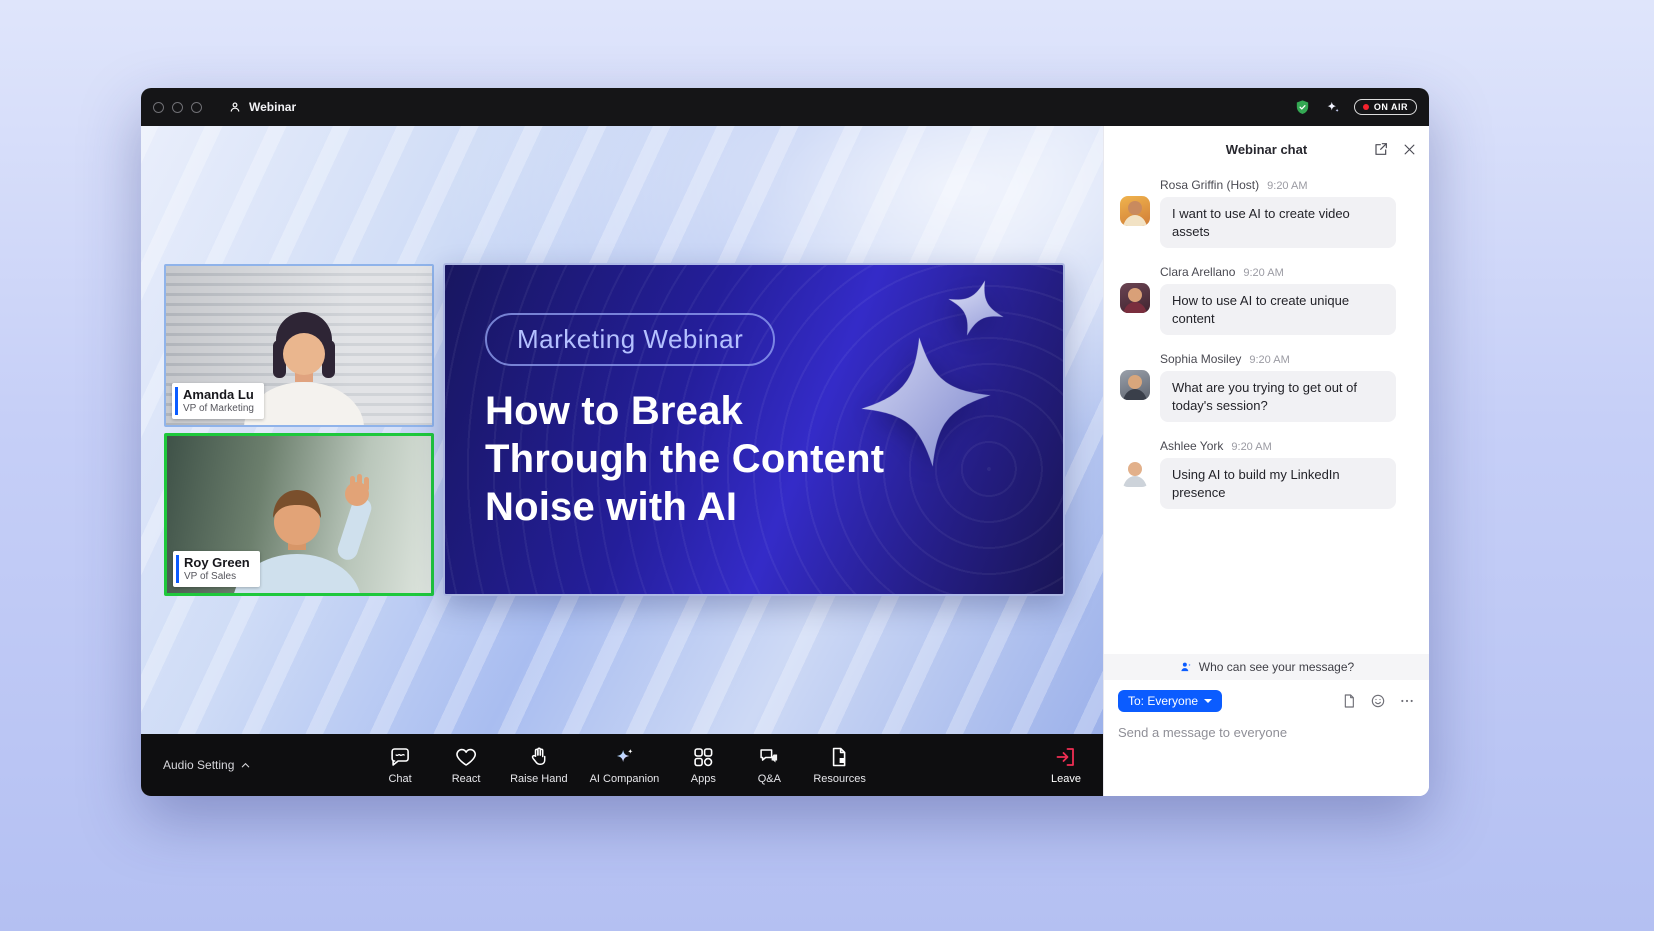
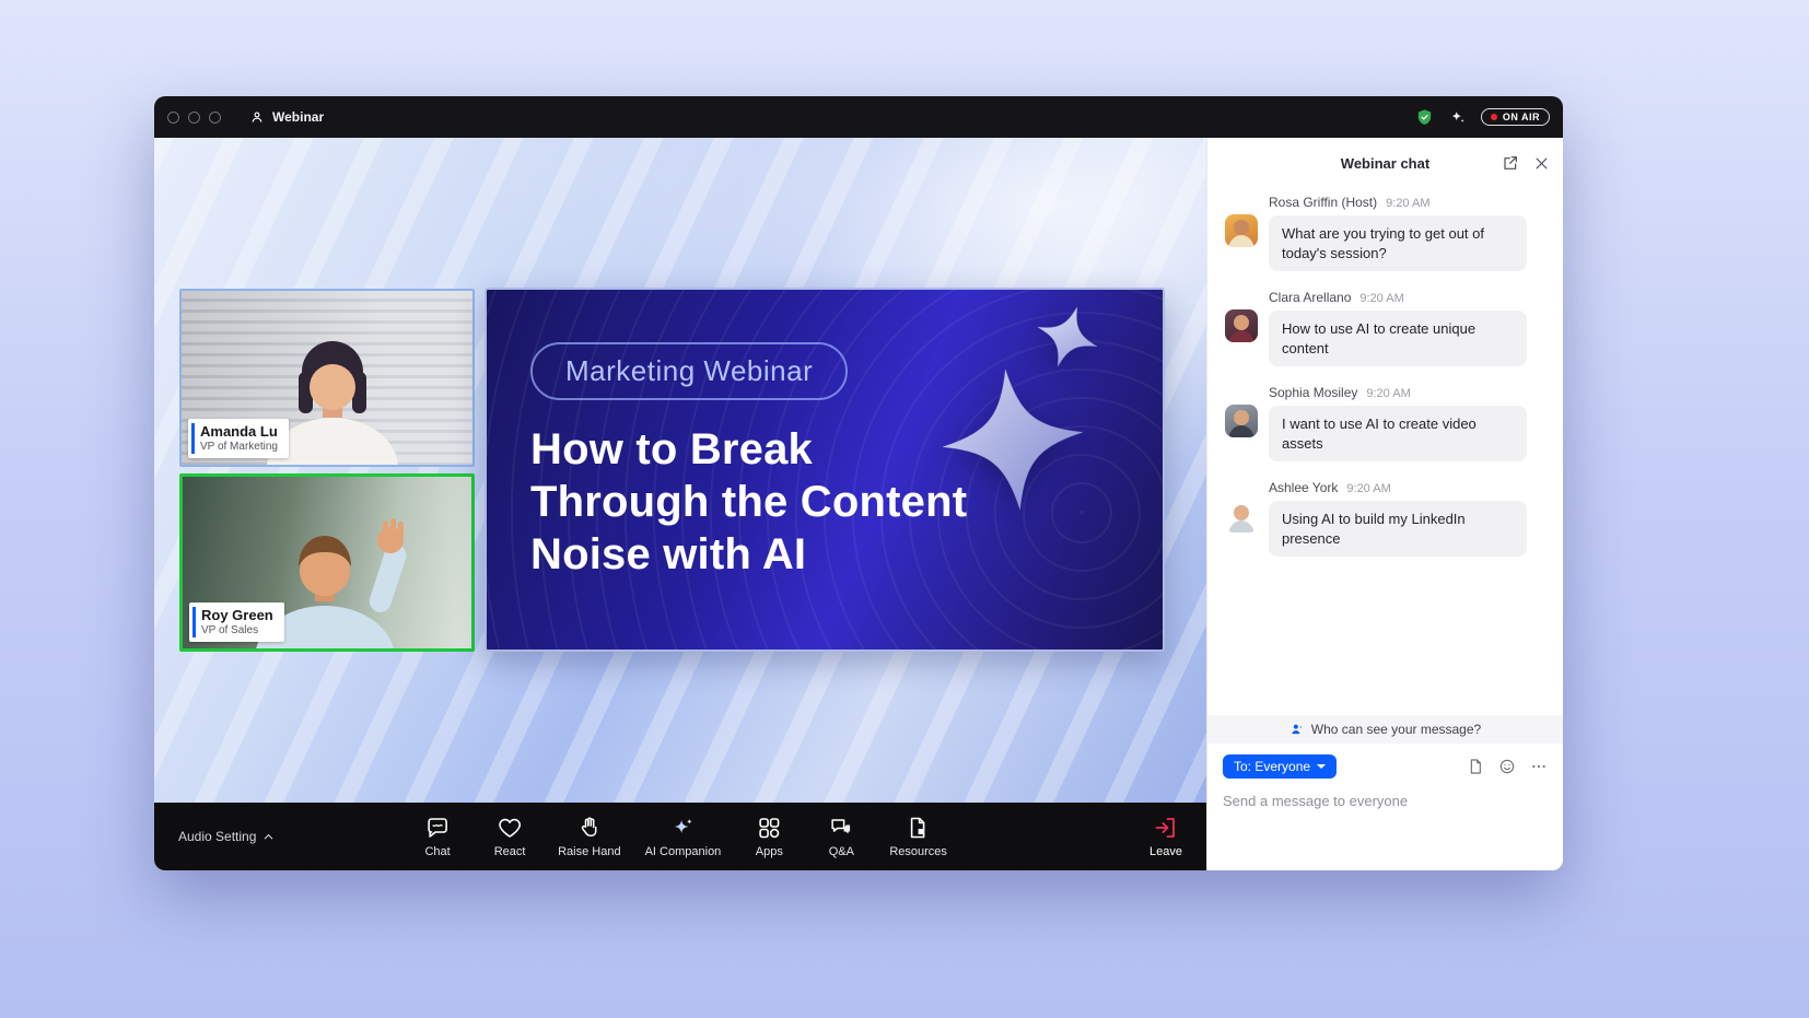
  Webinar
  ON AIR
  Amanda Lu
  VP of Marketing
  Roy Green
  VP of Sales
  Marketing Webinar
  How to Break
  Through the Content
  Noise with AI
  Audio Setting
  Chat
  React
  Raise Hand
  AI Companion
  Apps
  Q&A
  Resources
  Leave
  Webinar chat
  Rosa Griffin (Host)
  9:20 AM
- I want to use AI to create video assets
+ What are you trying to get out of today's session?
  Clara Arellano
  9:20 AM
  How to use AI to create unique content
  Sophia Mosiley
  9:20 AM
- What are you trying to get out of today's session?
+ I want to use AI to create video assets
  Ashlee York
  9:20 AM
  Using AI to build my LinkedIn presence
  Who can see your message?
  To: Everyone
  Send a message to everyone
